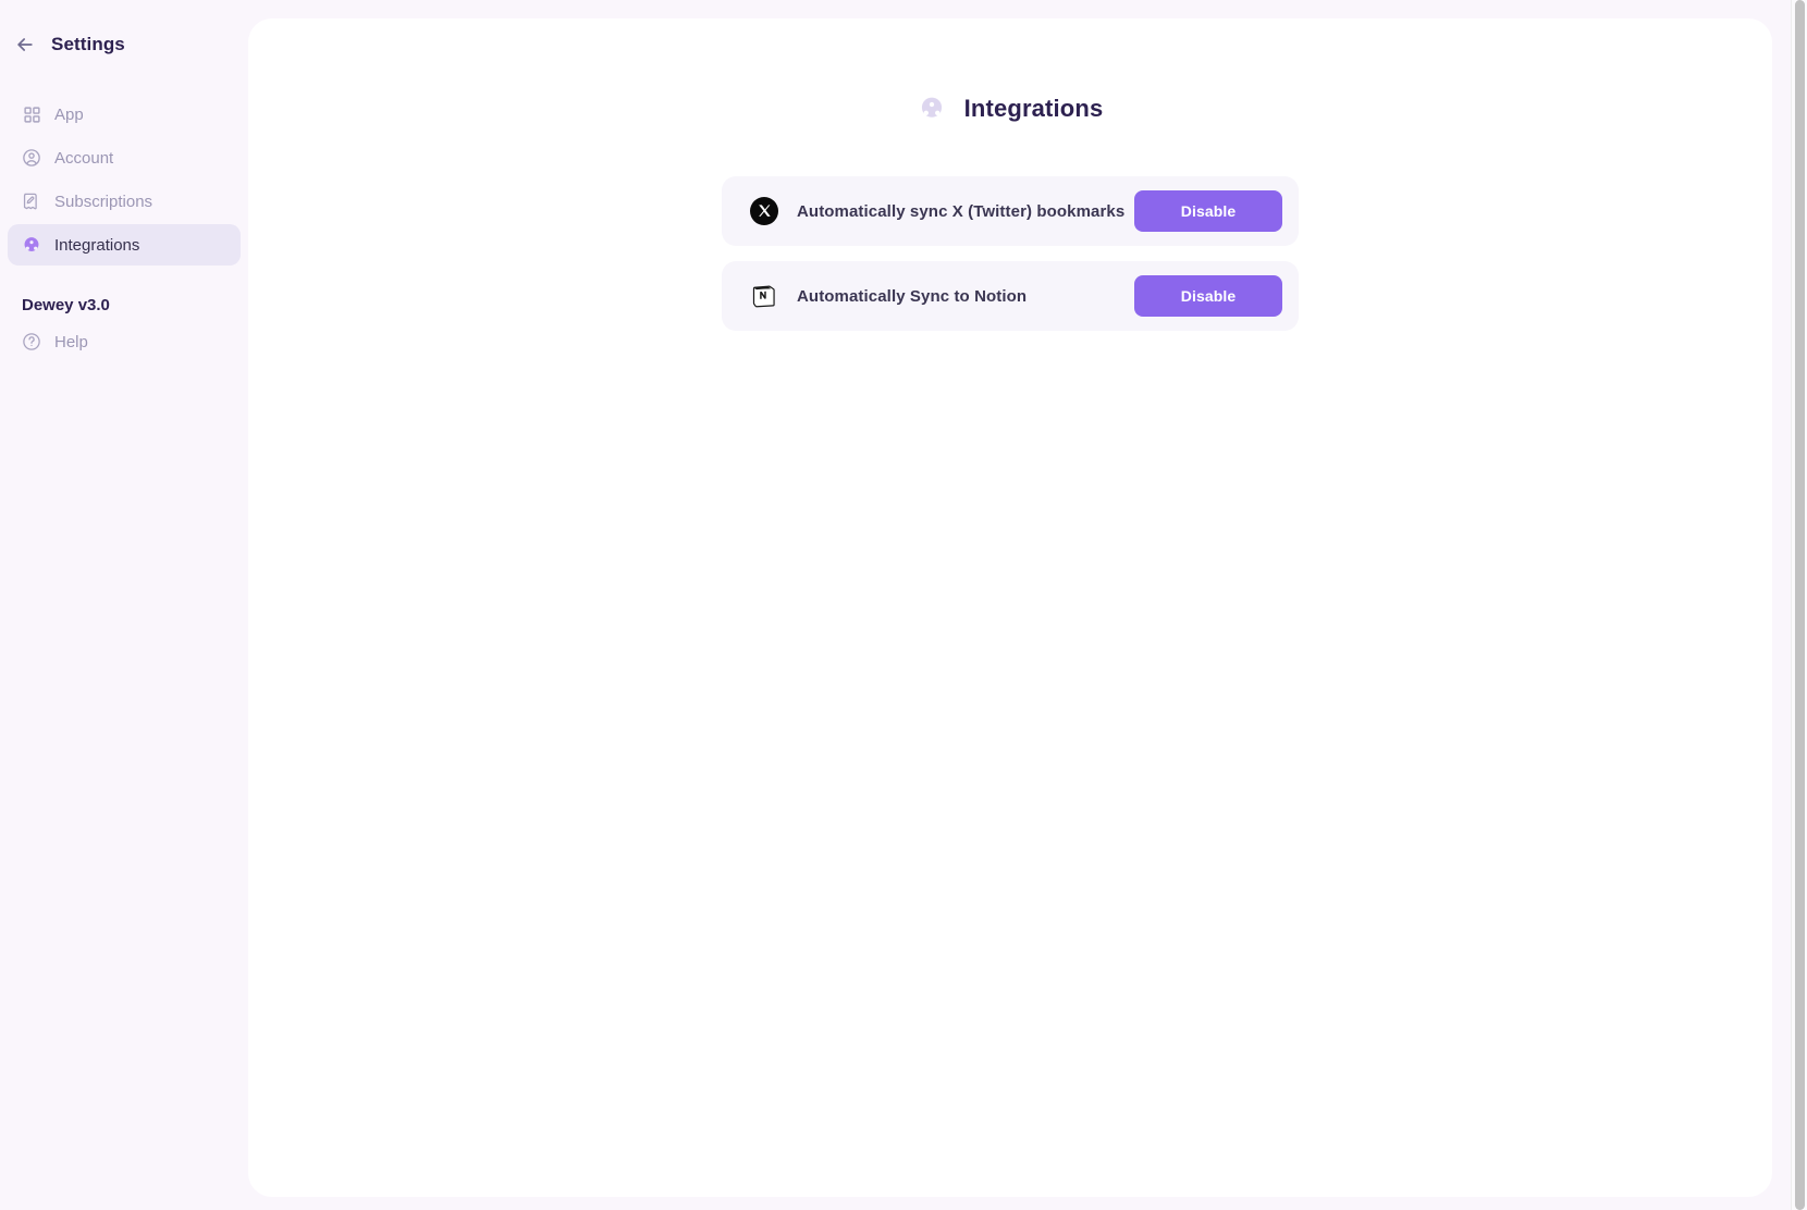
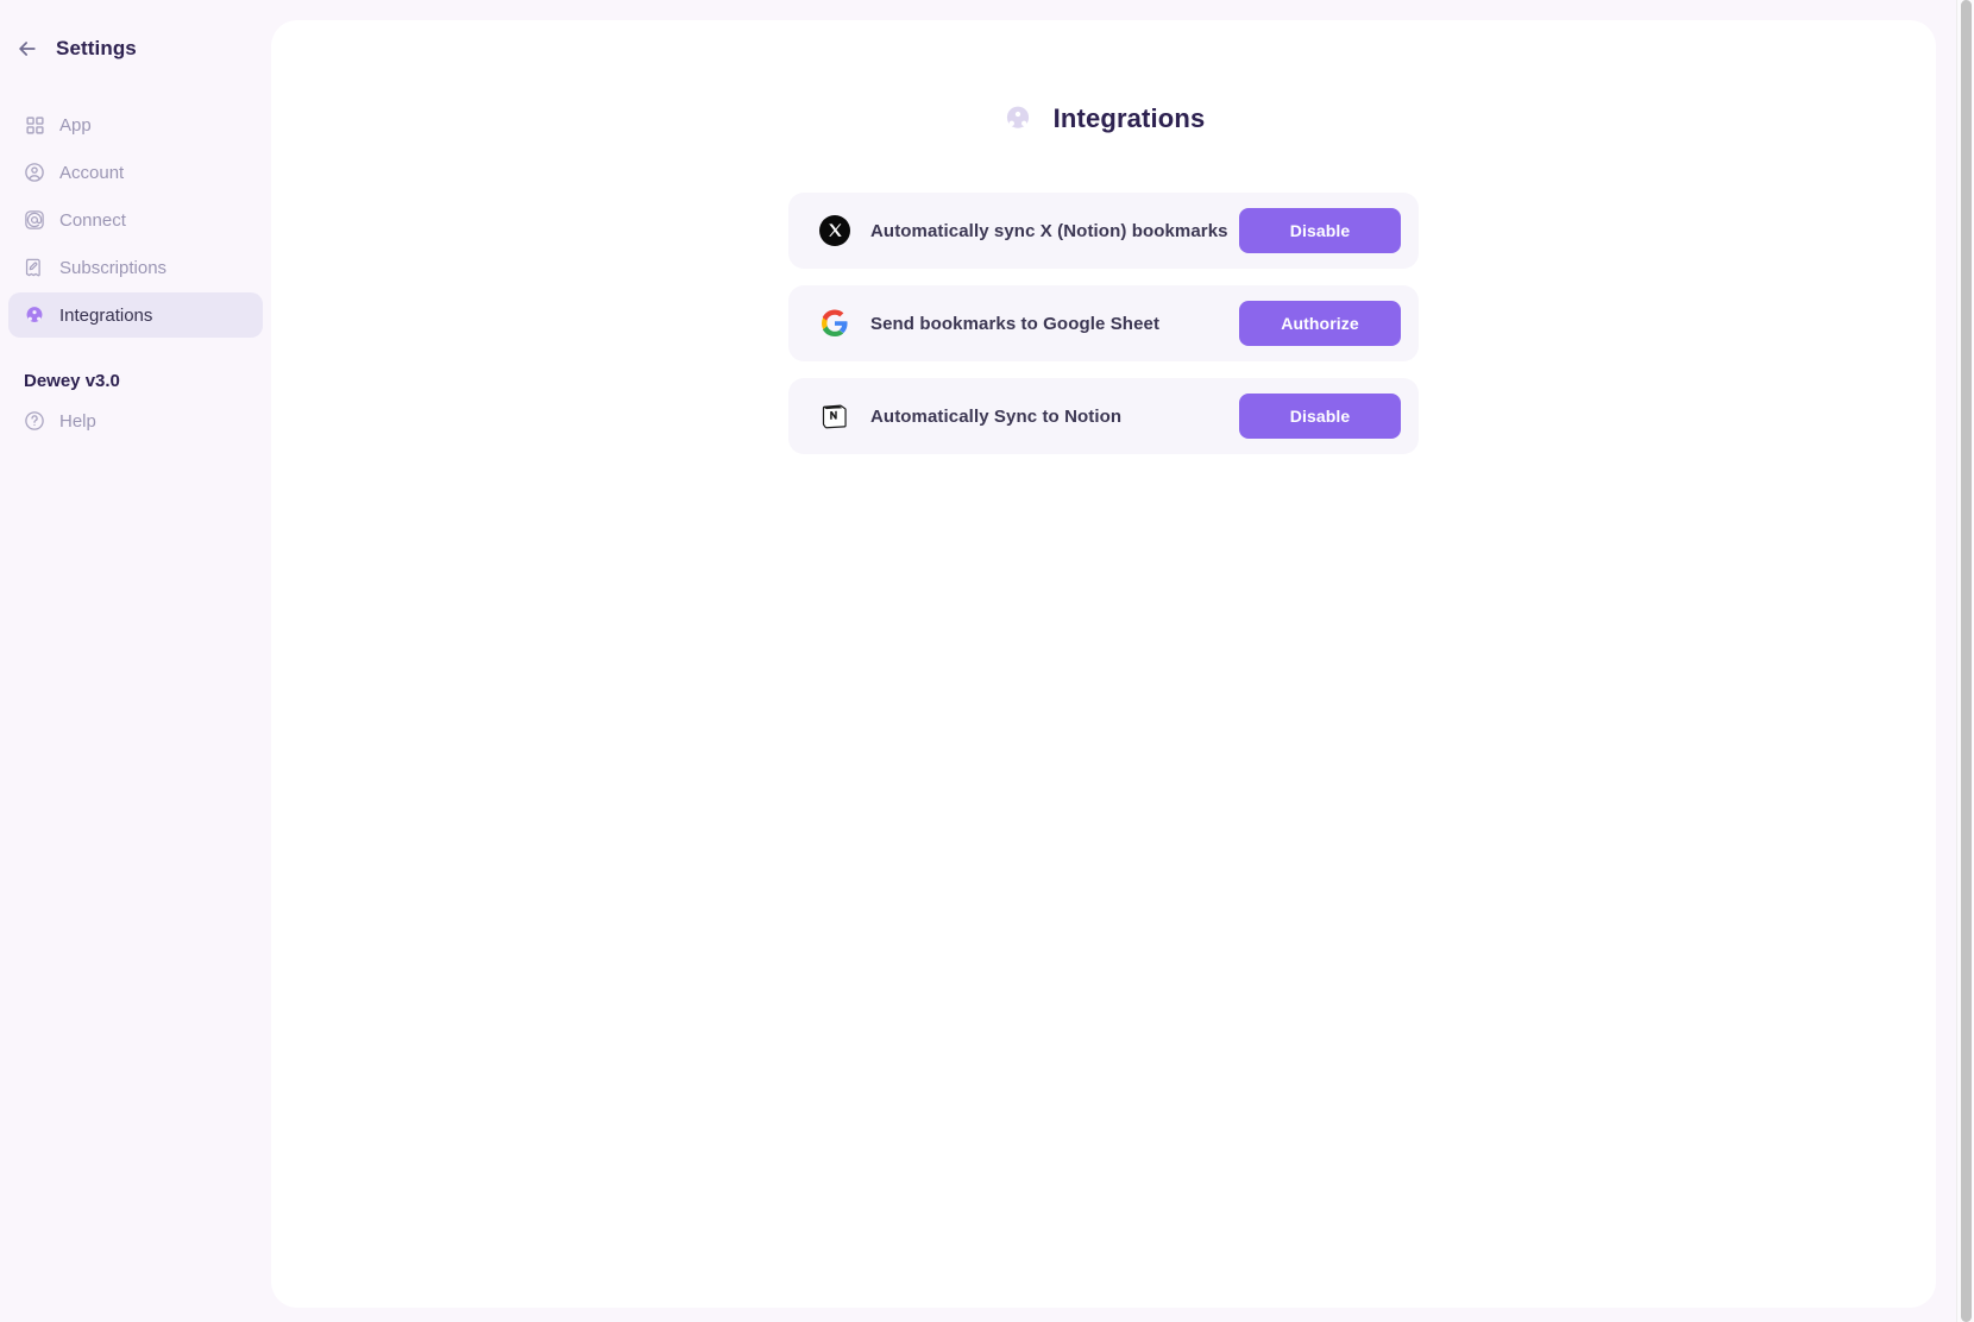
  Settings
  App
  Account
+ Connect
  Subscriptions
  Integrations
  Dewey v3.0
  Help
  Integrations
- Automatically sync X (Twitter) bookmarks
+ Automatically sync X (Notion) bookmarks
  Disable
+ Send bookmarks to Google Sheet
+ Authorize
  Automatically Sync to Notion
  Disable
